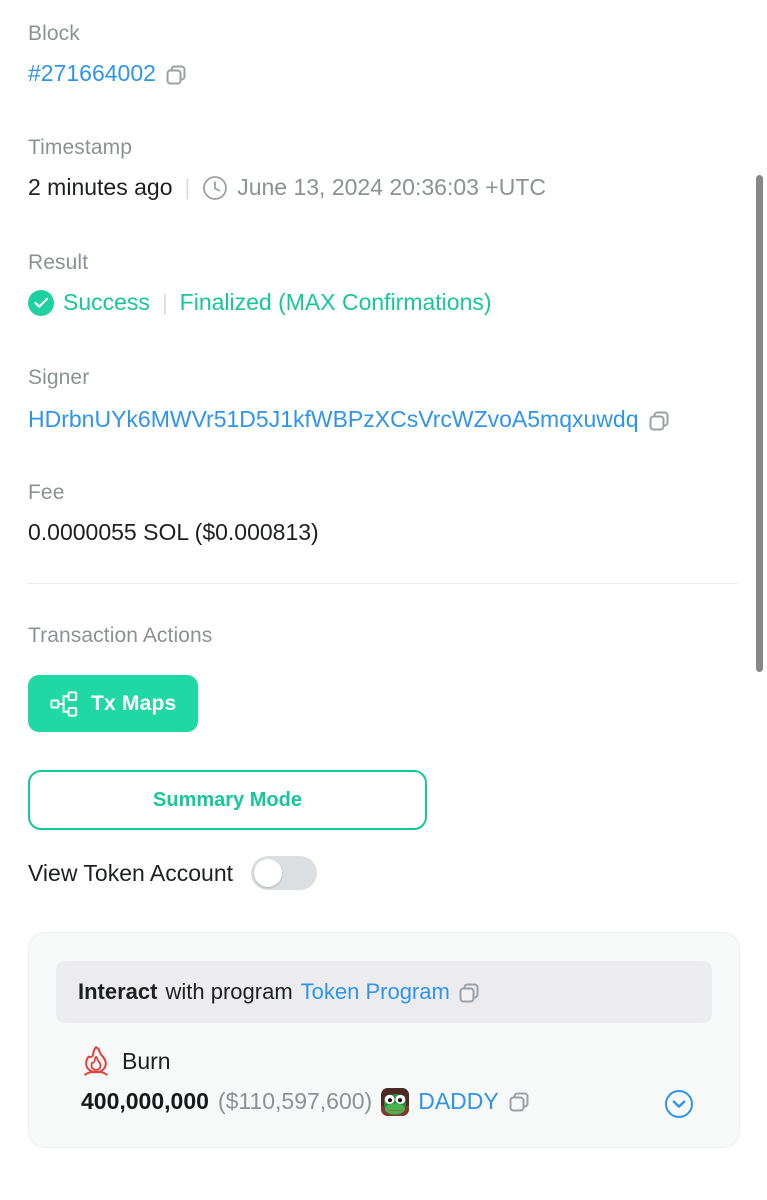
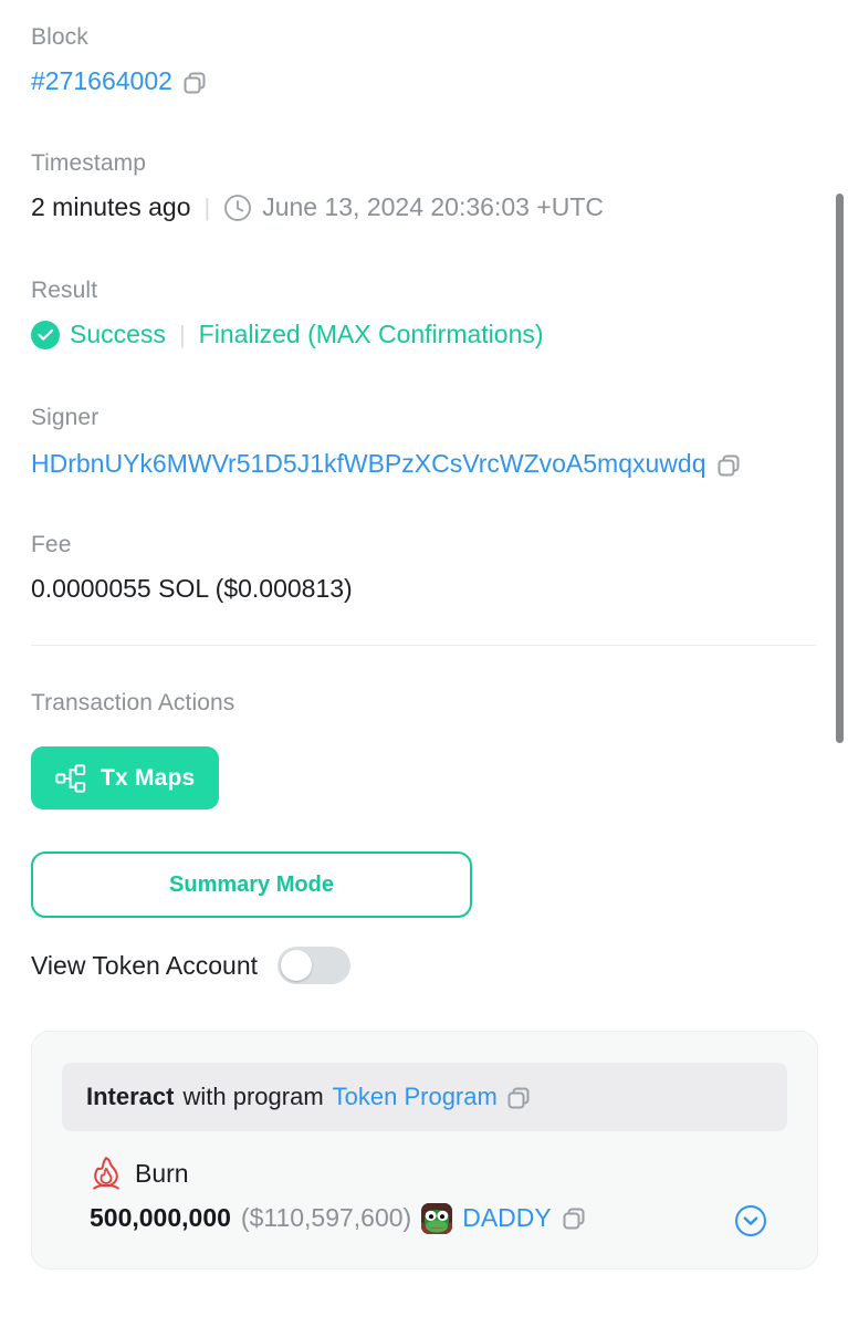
  Block
  #271664002
  Timestamp
  2 minutes ago
  |
  June 13, 2024 20:36:03 +UTC
  Result
  Success
  |
  Finalized (MAX Confirmations)
  Signer
  HDrbnUYk6MWVr51D5J1kfWBPzXCsVrcWZvoA5mqxuwdq
  Fee
  0.0000055 SOL ($0.000813)
  Transaction Actions
  Tx Maps
  Summary Mode
  View Token Account
  Interact
  with program
  Token Program
  Burn
- 400,000,000
+ 500,000,000
  ($110,597,600)
  DADDY
